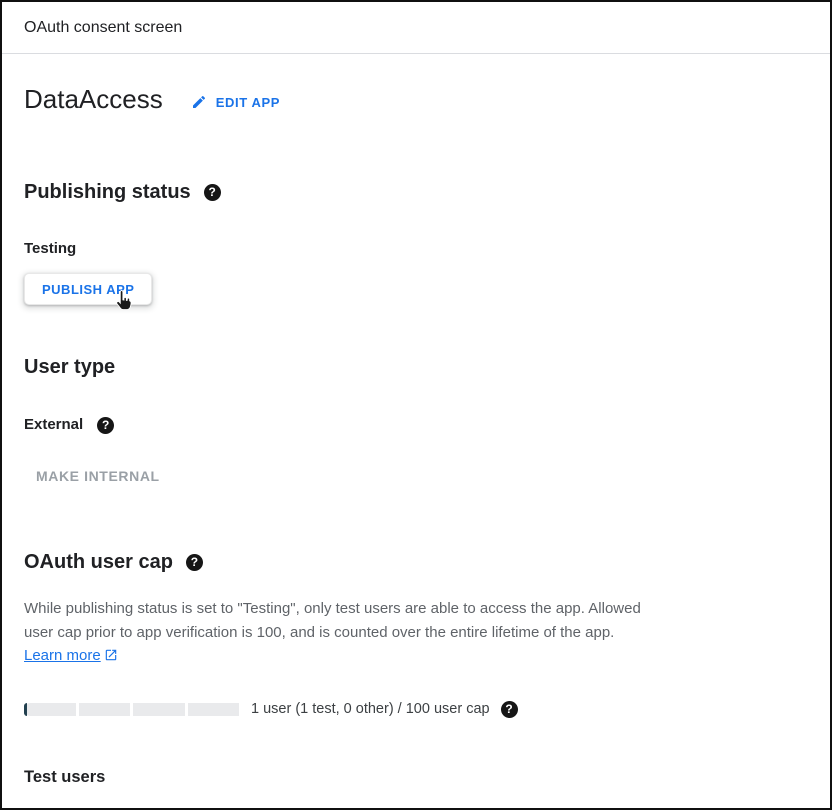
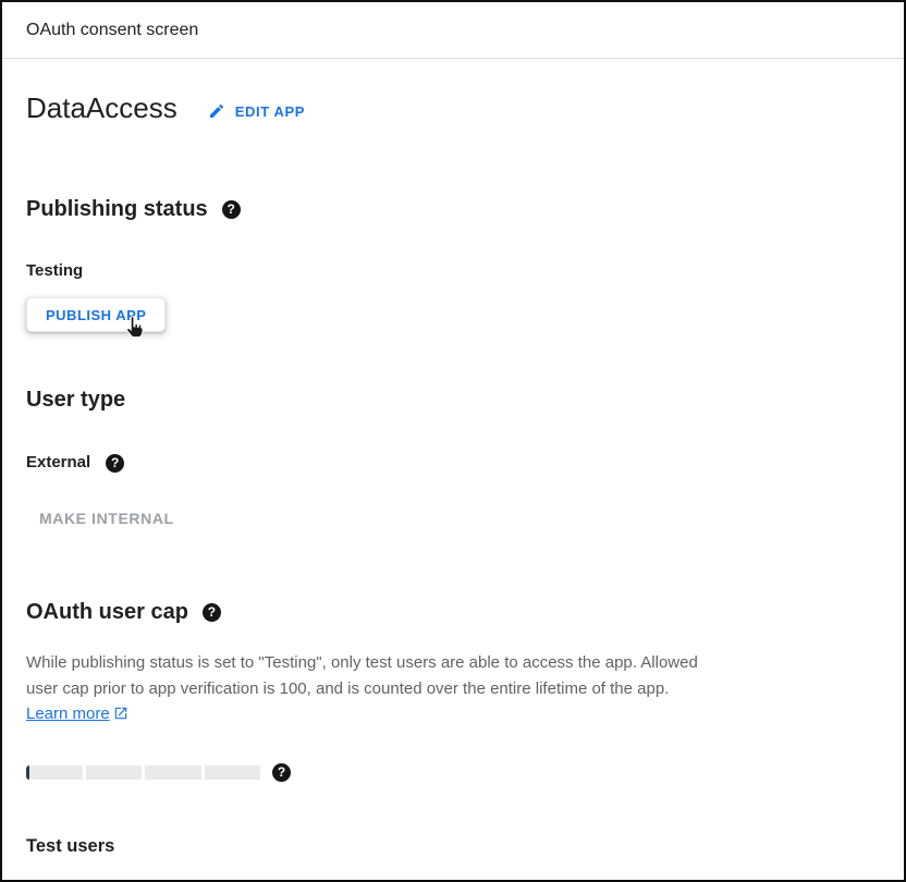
  OAuth consent screen
  DataAccess
  EDIT APP
  Publishing status
  ?
  Testing
  PUBLISH APP
  User type
  External
  ?
  MAKE INTERNAL
  OAuth user cap
  ?
  While publishing status is set to "Testing", only test users are able to access the app. Allowed user cap prior to app verification is 100, and is counted over the entire lifetime of the app. Learn more
- 1 user (1 test, 0 other) / 100 user cap
  ?
  Test users
